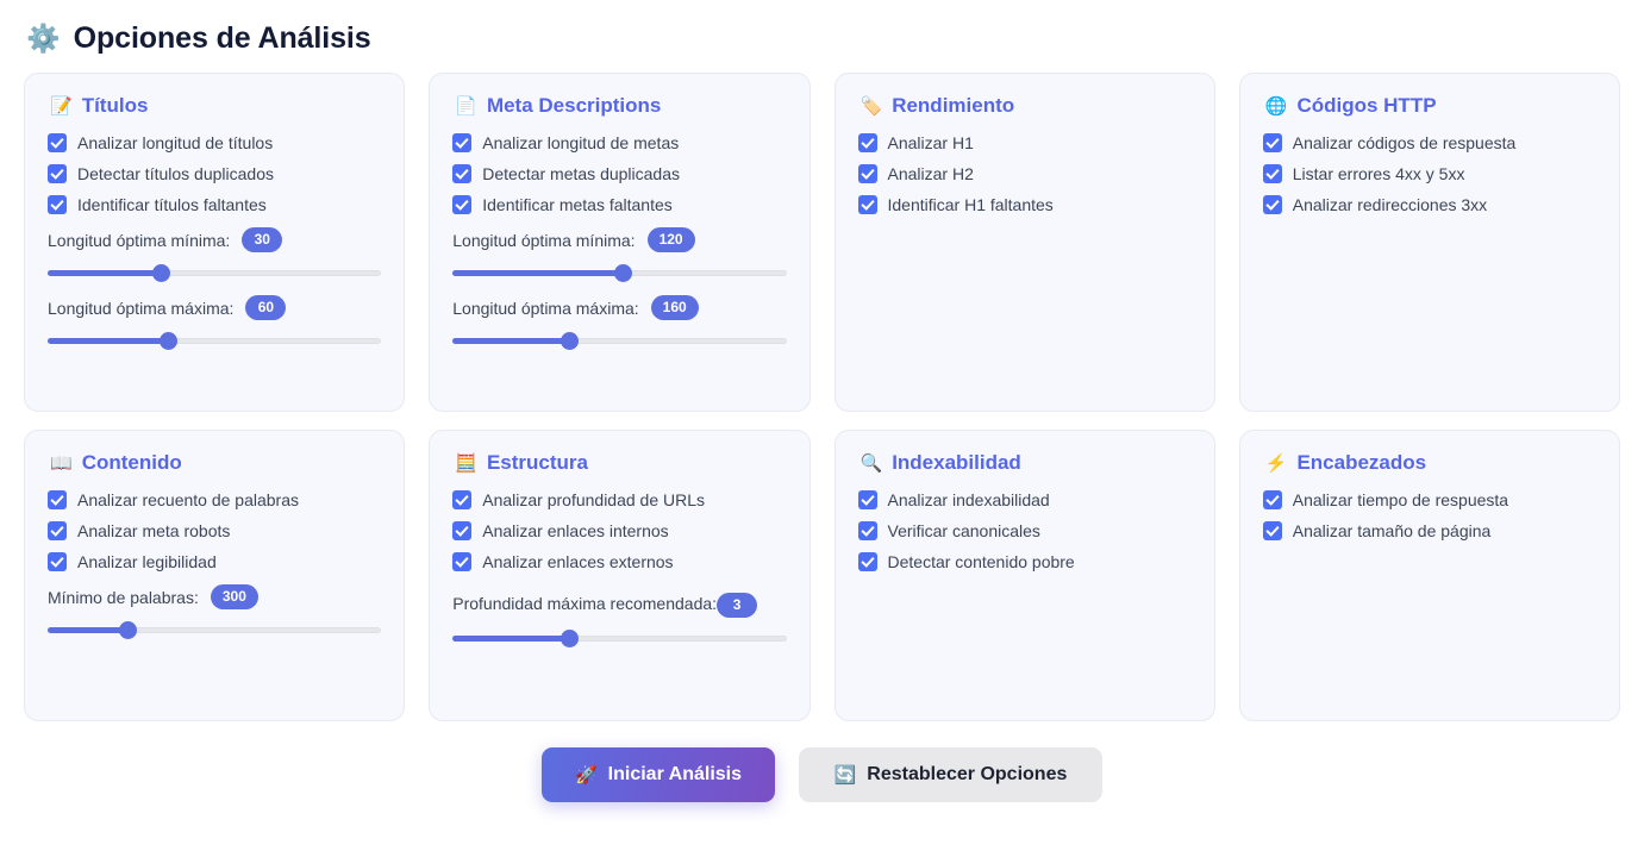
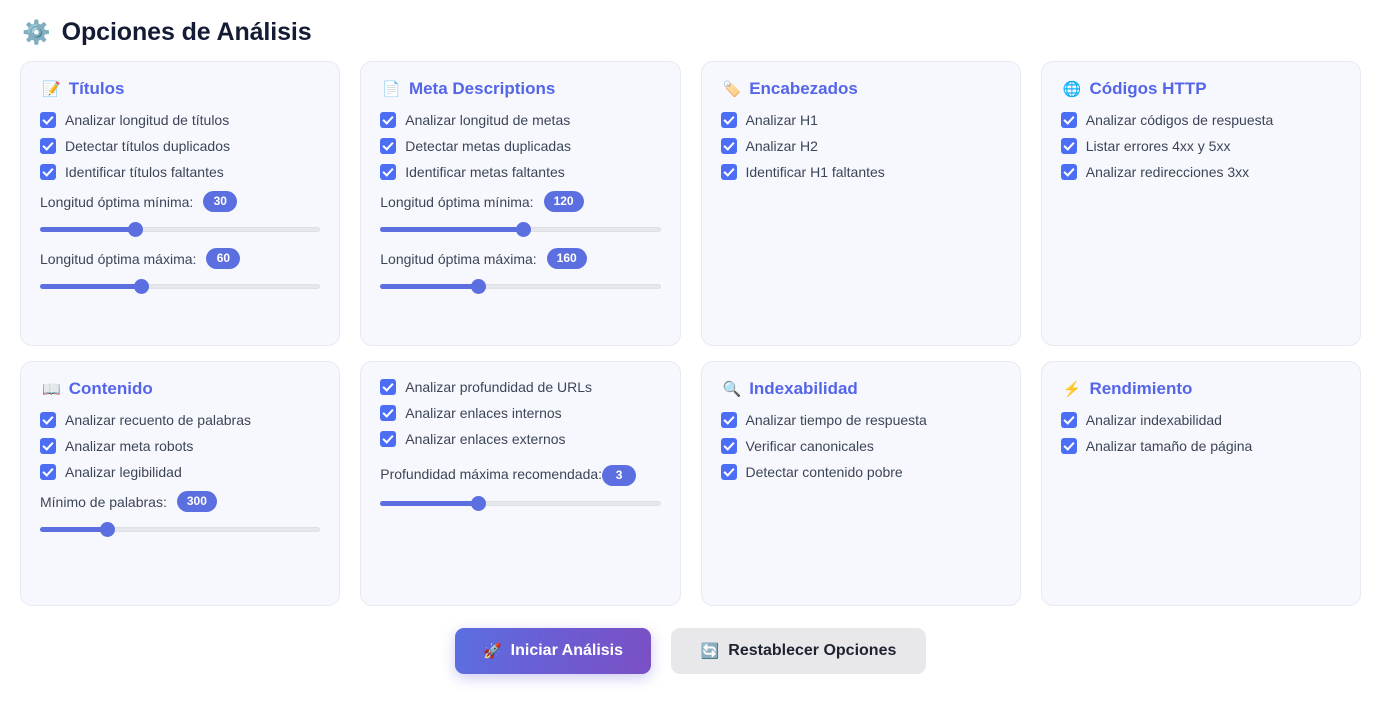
  ⚙️
  Opciones de Análisis
  📝
  Títulos
  Analizar longitud de títulos
  Detectar títulos duplicados
  Identificar títulos faltantes
  Longitud óptima mínima:
  30
  Longitud óptima máxima:
  60
  📄
  Meta Descriptions
  Analizar longitud de metas
  Detectar metas duplicadas
  Identificar metas faltantes
  Longitud óptima mínima:
  120
  Longitud óptima máxima:
  160
  🏷️
- Rendimiento
+ Encabezados
  Analizar H1
  Analizar H2
  Identificar H1 faltantes
  🌐
  Códigos HTTP
  Analizar códigos de respuesta
  Listar errores 4xx y 5xx
  Analizar redirecciones 3xx
  📖
  Contenido
  Analizar recuento de palabras
  Analizar meta robots
  Analizar legibilidad
  Mínimo de palabras:
  300
- 🧮
- Estructura
  Analizar profundidad de URLs
  Analizar enlaces internos
  Analizar enlaces externos
  Profundidad máxima recomendada: 3
  🔍
  Indexabilidad
- Analizar indexabilidad
+ Analizar tiempo de respuesta
  Verificar canonicales
  Detectar contenido pobre
  ⚡
- Encabezados
+ Rendimiento
- Analizar tiempo de respuesta
+ Analizar indexabilidad
  Analizar tamaño de página
  🚀
  Iniciar Análisis
  🔄
  Restablecer Opciones
